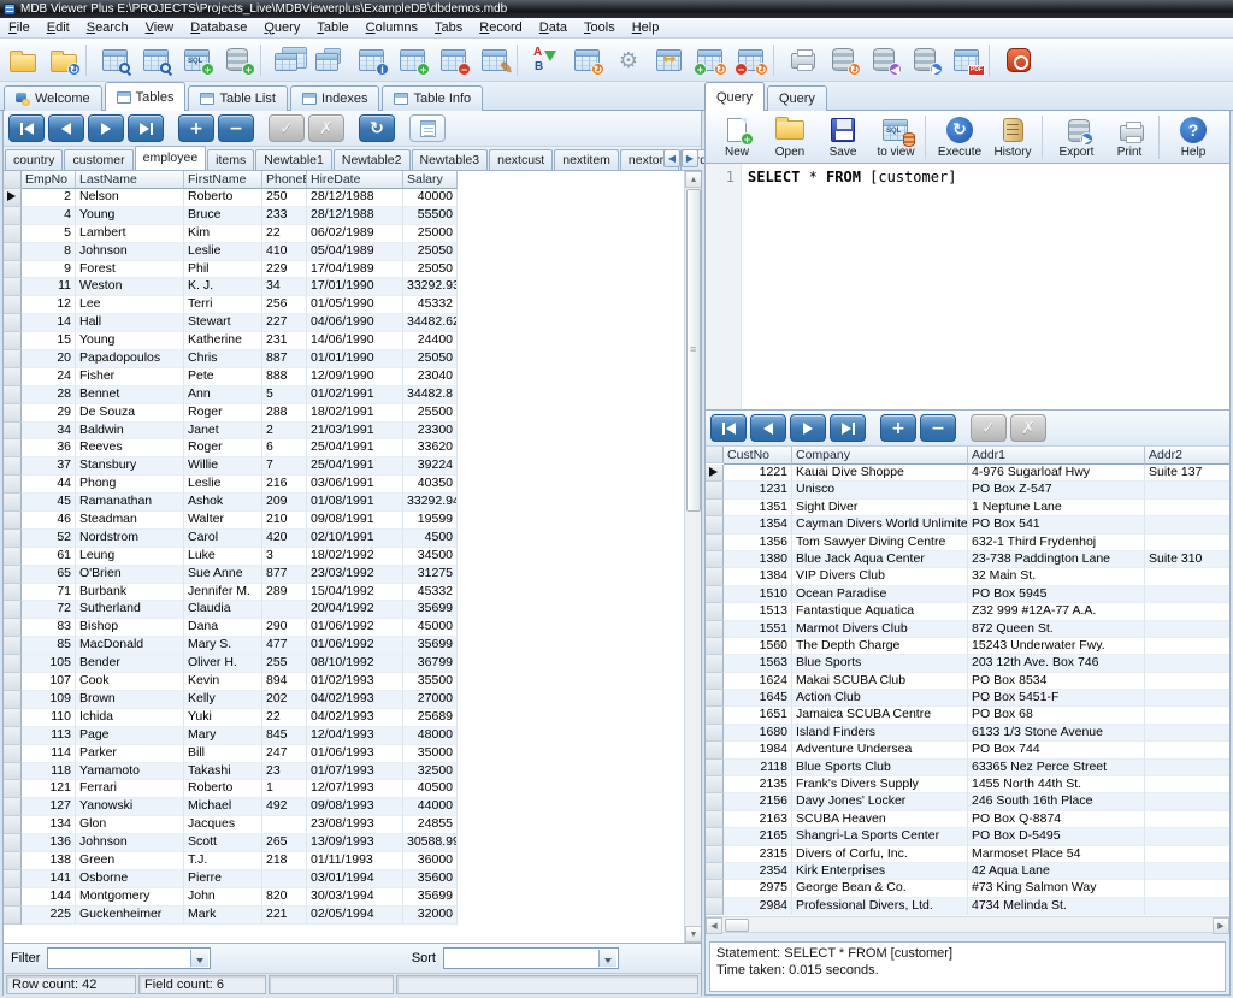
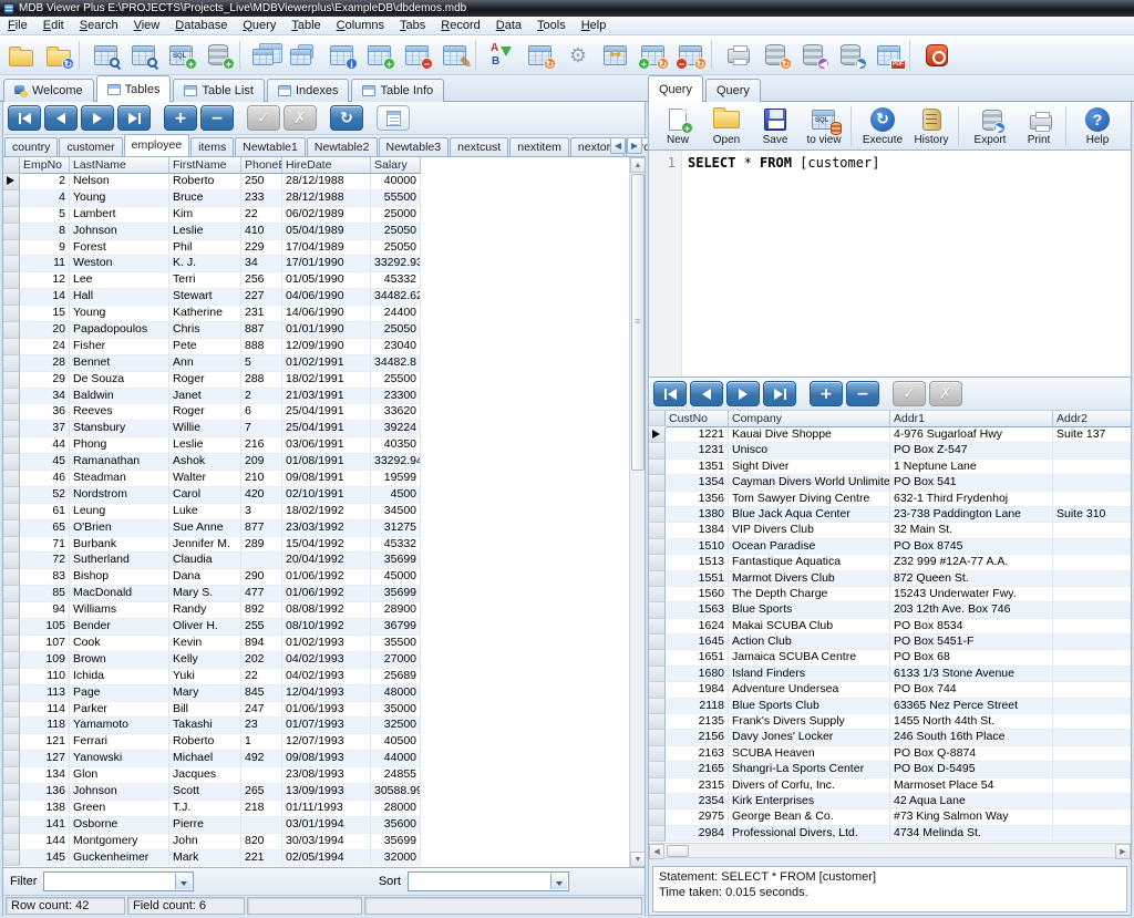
  MDB Viewer Plus E:\PROJECTS\Projects_Live\MDBViewerplus\ExampleDB\dbdemos.mdb
  File
  Edit
  Search
  View
  Database
  Query
  Table
  Columns
  Tabs
  Record
  Data
  Tools
  Help
  ↻
  +
  +
  i
  +
  −
  ✎
  A
  B
  ↻
  ⚙
  ↔
  ↻
  +
  ↻
  −
  ↻
  ◀
  ▶
  Welcome
  Tables
  Table List
  Indexes
  Table Info
  Query
  Query
  +
  −
  ✓
  ✗
  ↻
  country
  customer
  employee
  items
  Newtable1
  Newtable2
  Newtable3
  nextcust
  nextitem
  nextor
  ◀
  ▶
  EmpNo
  LastName
  FirstName
  HireDate
  Salary
  2
  Nelson
  Roberto
  250
  28/12/1988
  40000
  4
  Young
  Bruce
  233
  28/12/1988
  55500
  5
  Lambert
  Kim
  22
  06/02/1989
  25000
  8
  Johnson
  Leslie
  410
  05/04/1989
  25050
  9
  Forest
  Phil
  229
  17/04/1989
  25050
  11
  Weston
  K. J.
  34
  17/01/1990
  33292.93
  12
  Lee
  Terri
  256
  01/05/1990
  45332
  14
  Hall
  Stewart
  227
  04/06/1990
  34482.62
  15
  Young
  Katherine
  231
  14/06/1990
  24400
  20
  Papadopoulos
  Chris
  887
  01/01/1990
  25050
  24
  Fisher
  Pete
  888
  12/09/1990
  23040
  28
  Bennet
  Ann
  5
  01/02/1991
  34482.8
  29
  De Souza
  Roger
  288
  18/02/1991
  25500
  34
  Baldwin
  Janet
  2
  21/03/1991
  23300
  36
  Reeves
  Roger
  6
  25/04/1991
  33620
  37
  Stansbury
  Willie
  7
  25/04/1991
  39224
  44
  Phong
  Leslie
  216
  03/06/1991
  40350
  45
  Ramanathan
  Ashok
  209
  01/08/1991
  33292.94
  46
  Steadman
  Walter
  210
  09/08/1991
  19599
  52
  Nordstrom
  Carol
  420
  02/10/1991
  4500
  61
  Leung
  Luke
  3
  18/02/1992
  34500
  65
  O'Brien
  Sue Anne
  877
  23/03/1992
  31275
  71
  Burbank
  Jennifer M.
  289
  15/04/1992
  45332
  72
  Sutherland
  Claudia
  20/04/1992
  35699
  83
  Bishop
  Dana
  290
  01/06/1992
  45000
  85
  MacDonald
  Mary S.
  477
  01/06/1992
  35699
+ 94
+ Williams
+ Randy
+ 892
+ 08/08/1992
+ 28900
  105
  Bender
  Oliver H.
  255
  08/10/1992
  36799
  107
  Cook
  Kevin
  894
  01/02/1993
  35500
  109
  Brown
  Kelly
  202
  04/02/1993
  27000
  110
  Ichida
  Yuki
  22
  04/02/1993
  25689
  113
  Page
  Mary
  845
  12/04/1993
  48000
  114
  Parker
  Bill
  247
  01/06/1993
  35000
  118
  Yamamoto
  Takashi
  23
  01/07/1993
  32500
  121
  Ferrari
  Roberto
  1
  12/07/1993
  40500
  127
  Yanowski
  Michael
  492
  09/08/1993
  44000
  134
  Glon
  Jacques
  23/08/1993
  24855
  136
  Johnson
  Scott
  265
  13/09/1993
  30588.99
  138
  Green
  T.J.
  218
  01/11/1993
- 36000
+ 28000
  141
  Osborne
  Pierre
  03/01/1994
  35600
  144
  Montgomery
  John
  820
  30/03/1994
  35699
- 225
+ 145
  Guckenheimer
  Mark
  221
  02/05/1994
  32000
  Filter
  Sort
  Row count: 42
  Field count: 6
  +
  New
  Open
  Save
  to view
  ↻
  Execute
  History
  ▶
  Export
  Print
  ?
  Help
  1
  SELECT * FROM [customer]
  +
  −
  ✓
  ✗
  CustNo
  Company
  Addr1
  Addr2
  1221
  Kauai Dive Shoppe
  4-976 Sugarloaf Hwy
  Suite 137
  1231
  Unisco
  PO Box Z-547
  1351
  Sight Diver
  1 Neptune Lane
  1354
  Cayman Divers World Unlimite
  PO Box 541
  1356
  Tom Sawyer Diving Centre
  632-1 Third Frydenhoj
  1380
  Blue Jack Aqua Center
  23-738 Paddington Lane
  Suite 310
  1384
  VIP Divers Club
  32 Main St.
  1510
  Ocean Paradise
- PO Box 5945
+ PO Box 8745
  1513
  Fantastique Aquatica
  Z32 999 #12A-77 A.A.
  1551
  Marmot Divers Club
  872 Queen St.
  1560
  The Depth Charge
  15243 Underwater Fwy.
  1563
  Blue Sports
  203 12th Ave. Box 746
  1624
  Makai SCUBA Club
  PO Box 8534
  1645
  Action Club
  PO Box 5451-F
  1651
  Jamaica SCUBA Centre
  PO Box 68
  1680
  Island Finders
  6133 1/3 Stone Avenue
  1984
  Adventure Undersea
  PO Box 744
  2118
  Blue Sports Club
  63365 Nez Perce Street
  2135
  Frank's Divers Supply
  1455 North 44th St.
  2156
  Davy Jones' Locker
  246 South 16th Place
  2163
  SCUBA Heaven
  PO Box Q-8874
  2165
  Shangri-La Sports Center
  PO Box D-5495
  2315
  Divers of Corfu, Inc.
  Marmoset Place 54
  2354
  Kirk Enterprises
  42 Aqua Lane
  2975
  George Bean & Co.
  #73 King Salmon Way
  2984
  Professional Divers, Ltd.
  4734 Melinda St.
  Statement: SELECT * FROM [customer]
  Time taken: 0.015 seconds.
